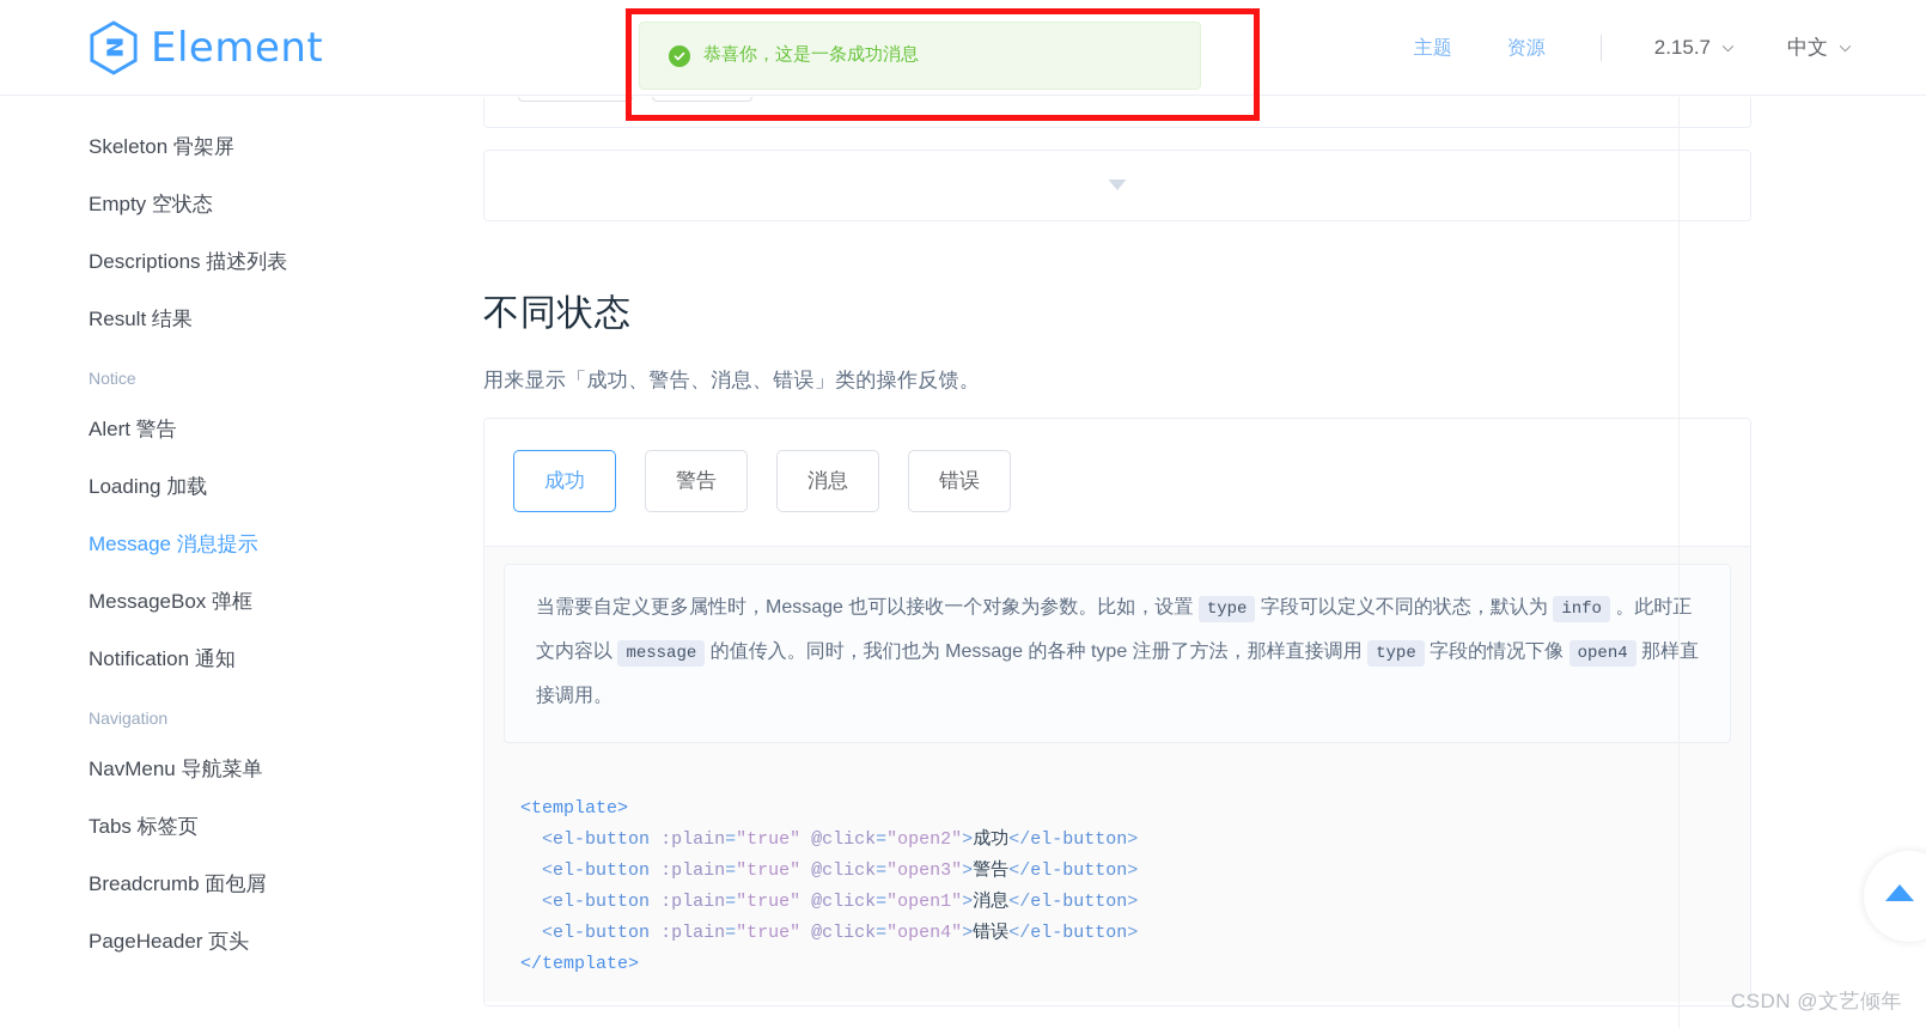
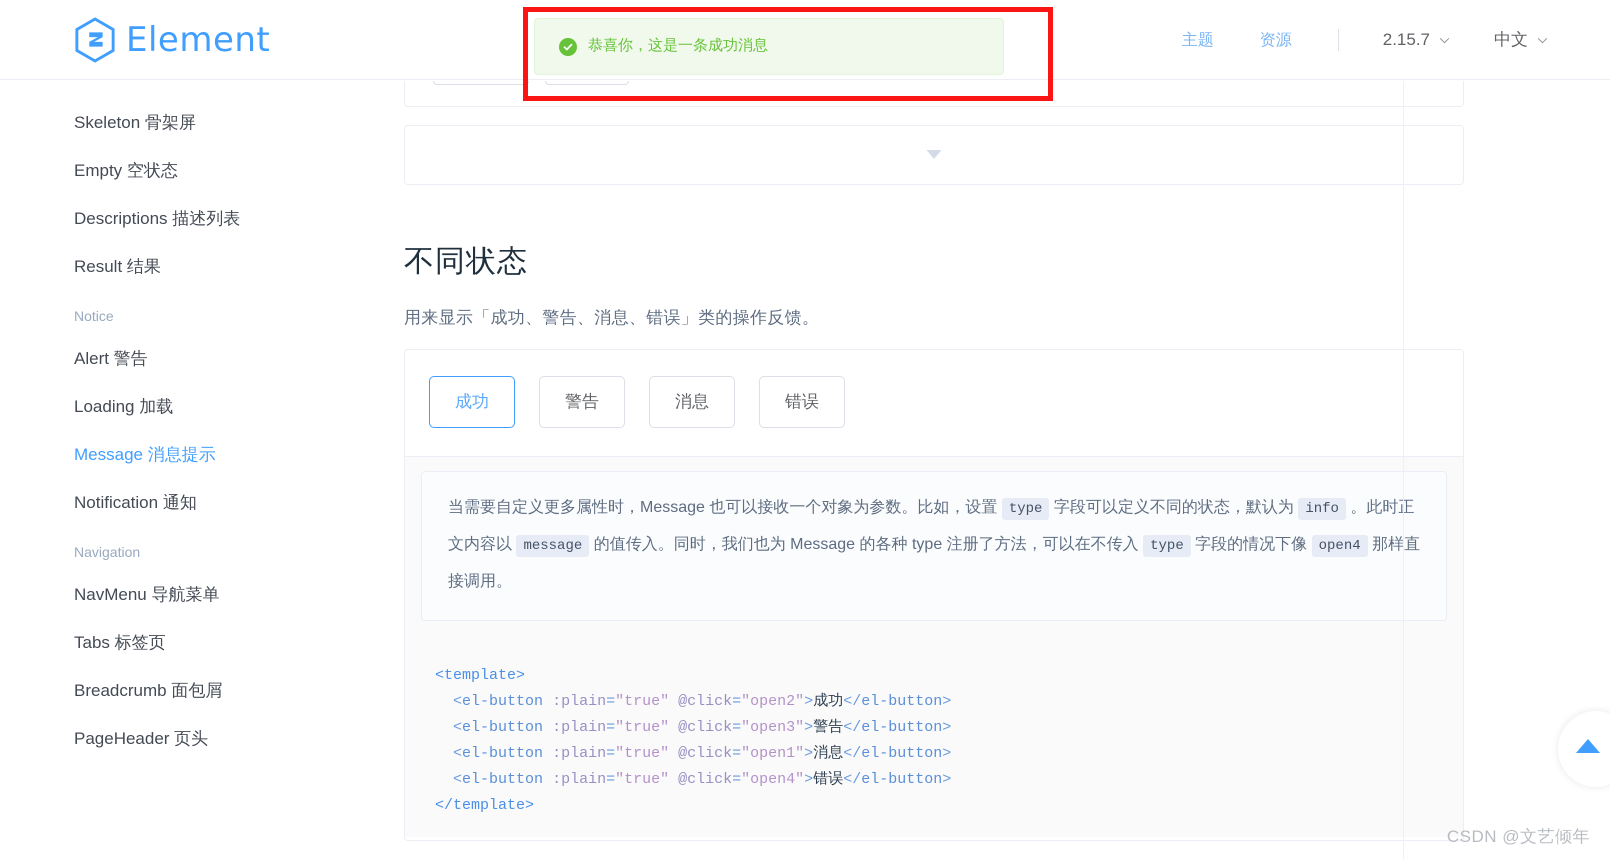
  Element
  主题
  资源
  2.15.7
  中文
  恭喜你，这是一条成功消息
  Skeleton 骨架屏
  Empty 空状态
  Descriptions 描述列表
  Result 结果
  Notice
  Alert 警告
  Loading 加载
  Message 消息提示
- MessageBox 弹框
  Notification 通知
  Navigation
  NavMenu 导航菜单
  Tabs 标签页
  Breadcrumb 面包屑
  PageHeader 页头
  不同状态
  用来显示「成功、警告、消息、错误」类的操作反馈。
  成功
  警告
  消息
  错误
- 当需要自定义更多属性时，Message 也可以接收一个对象为参数。比如，设置 type 字段可以定义不同的状态，默认为 info 。此时正文内容以 message 的值传入。同时，我们也为 Message 的各种 type 注册了方法，那样直接调用 type 字段的情况下像 open4 那样直接调用。
+ 当需要自定义更多属性时，Message 也可以接收一个对象为参数。比如，设置 type 字段可以定义不同的状态，默认为 info 。此时正文内容以 message 的值传入。同时，我们也为 Message 的各种 type 注册了方法，可以在不传入 type 字段的情况下像 open4 那样直接调用。
  <template> <el-button :plain="true" @click="open2">成功</el-button> <el-button :plain="true" @click="open3">警告</el-button> <el-button :plain="true" @click="open1">消息</el-button> <el-button :plain="true" @click="open4">错误</el-button> </template>
  CSDN @文艺倾年
